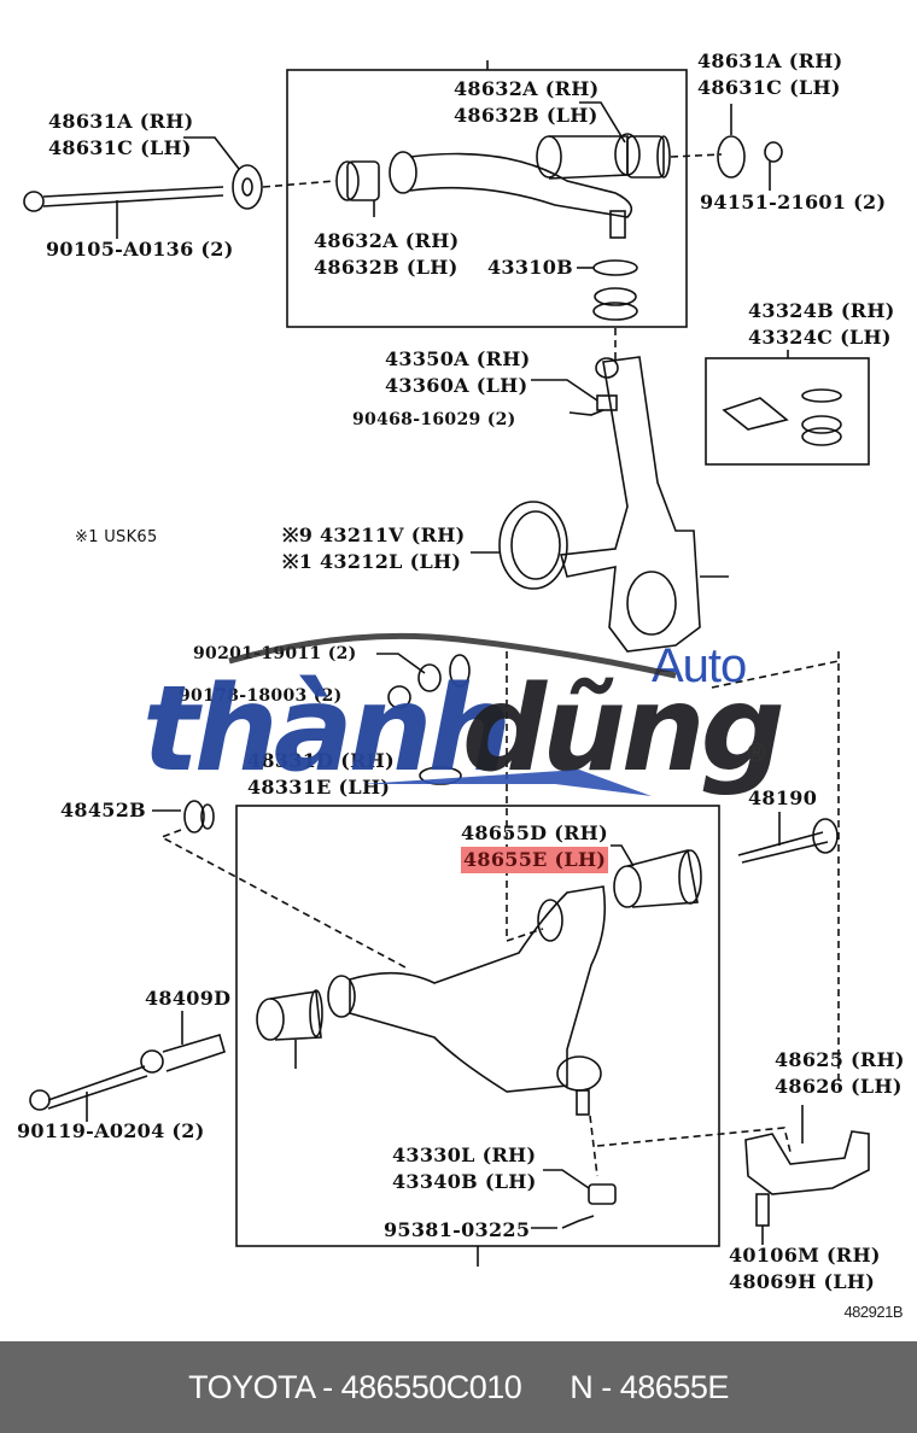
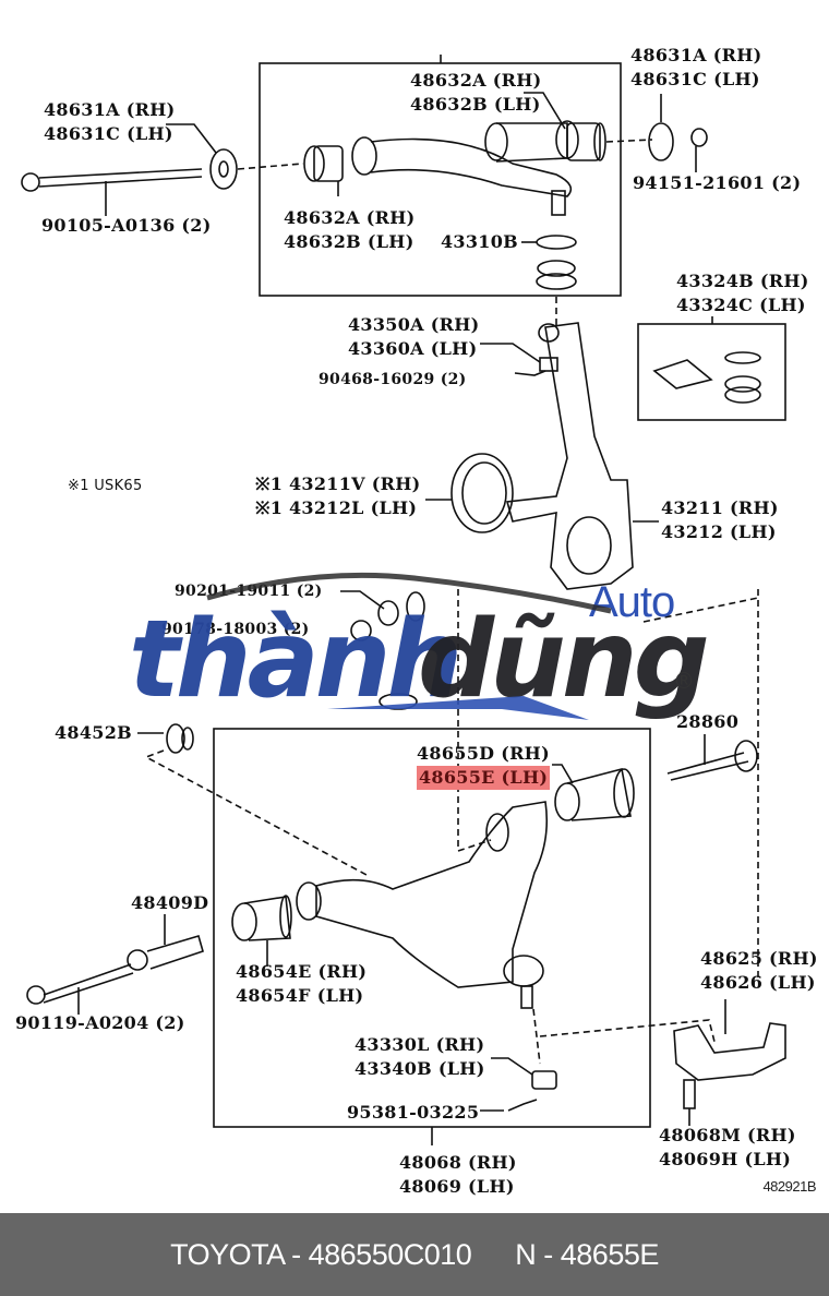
  48631A (RH)
  48631C (LH)
  48632A (RH)
  48632B (LH)
  48631A (RH)
  48631C (LH)
  94151-21601 (2)
  90105-A0136 (2)
  48632A (RH)
  48632B (LH)
  43310B
  43324B (RH)
  43324C (LH)
  43350A (RH)
  43360A (LH)
  90468-16029 (2)
  ※1 USK65
- ※9 43211V (RH)
+ ※1 43211V (RH)
  ※1 43212L (LH)
+ 43211 (RH)
+ 43212 (LH)
  90201-19011 (2)
  90178-18003 (2)
- 48331D (RH)
- 48331E (LH)
  48452B
  48655D (RH)
  48655E (LH)
- 48190
+ 28860
  48409D
+ 48654E (RH)
+ 48654F (LH)
  90119-A0204 (2)
  48625 (RH)
  48626 (LH)
  43330L (RH)
  43340B (LH)
  95381-03225
- 40106M (RH)
+ 48068M (RH)
  48069H (LH)
+ 48068 (RH)
+ 48069 (LH)
  482921B
  thành
  dũng
  Auto
  ®
  TOYOTA - 486550C010
  N - 48655E
